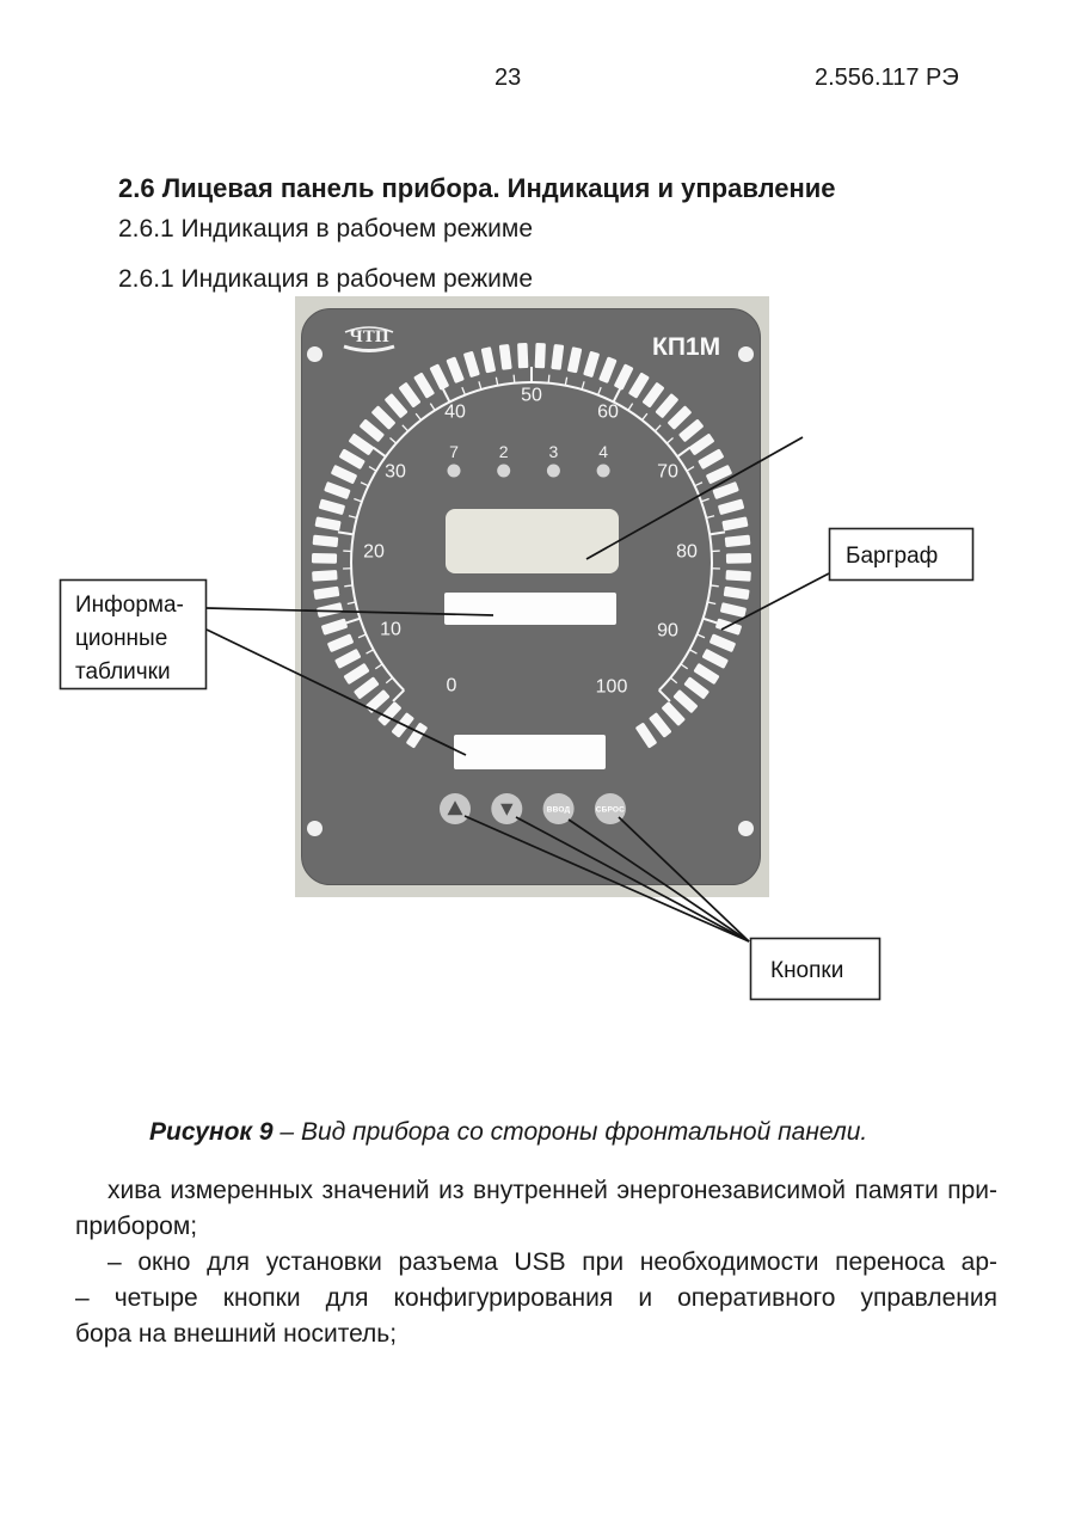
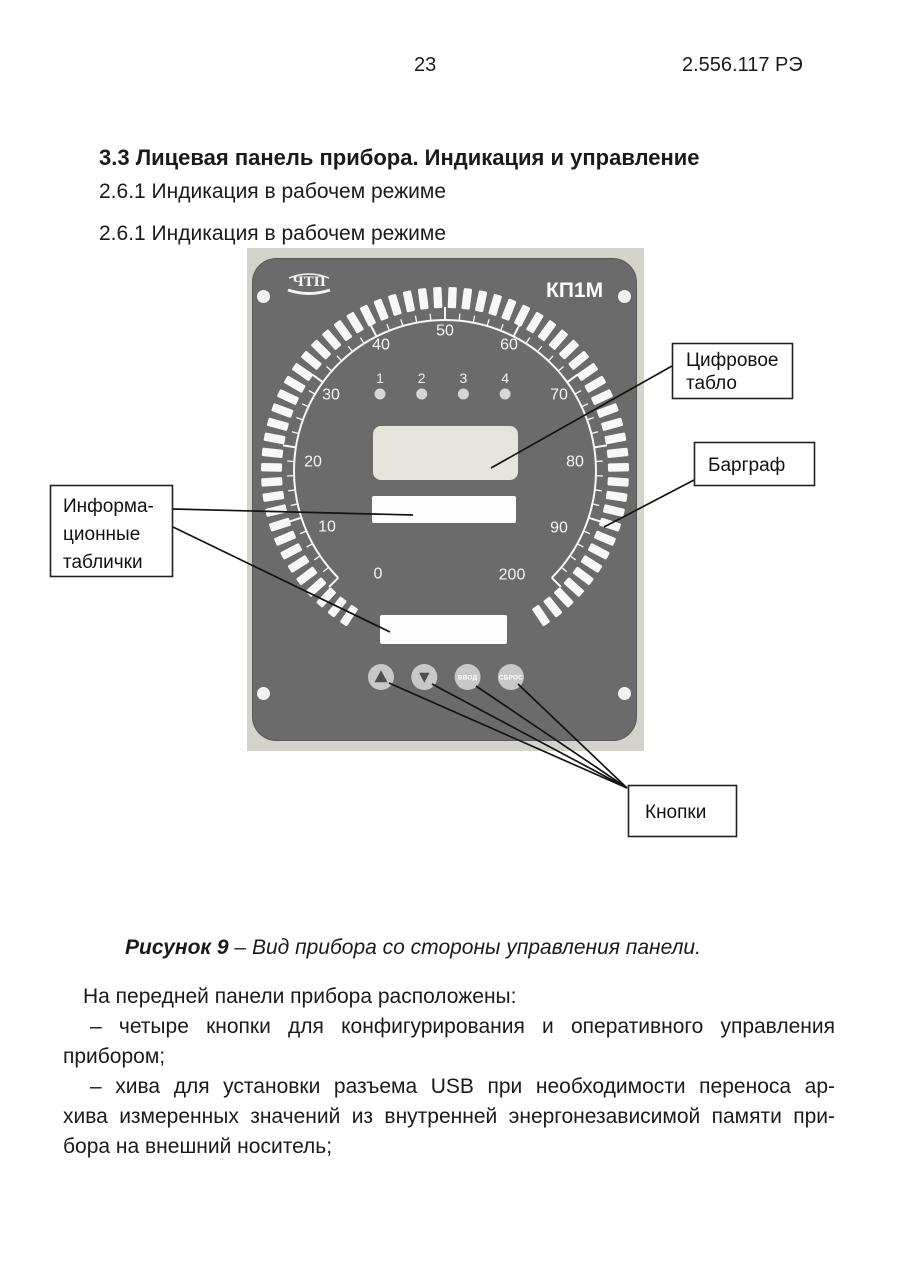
  23
  2.556.117 РЭ
- 2.6 Лицевая панель прибора. Индикация и управление
+ 3.3 Лицевая панель прибора. Индикация и управление
  2.6.1 Индикация в рабочем режиме
  2.6.1 Индикация в рабочем режиме
  ЧТП
  КП1М
  0
  10
  20
  30
  40
  50
  60
  70
  80
  90
- 100
+ 200
- 7
+ 1
  2
  3
  4
+ Цифровое
+ табло
  Барграф
  Информа-
  ционные
  таблички
  Кнопки
- Рисунок 9 – Вид прибора со стороны фронтальной панели.
+ Рисунок 9 – Вид прибора со стороны управления панели.
+ На передней панели прибора расположены:
- хива измеренных значений из внутренней энергонезависимой памяти при-
+ – четыре кнопки для конфигурирования и оперативного управления
  прибором;
- – окно для установки разъема USB при необходимости переноса ар-
+ – хива для установки разъема USB при необходимости переноса ар-
- – четыре кнопки для конфигурирования и оперативного управления
+ хива измеренных значений из внутренней энергонезависимой памяти при-
  бора на внешний носитель;
